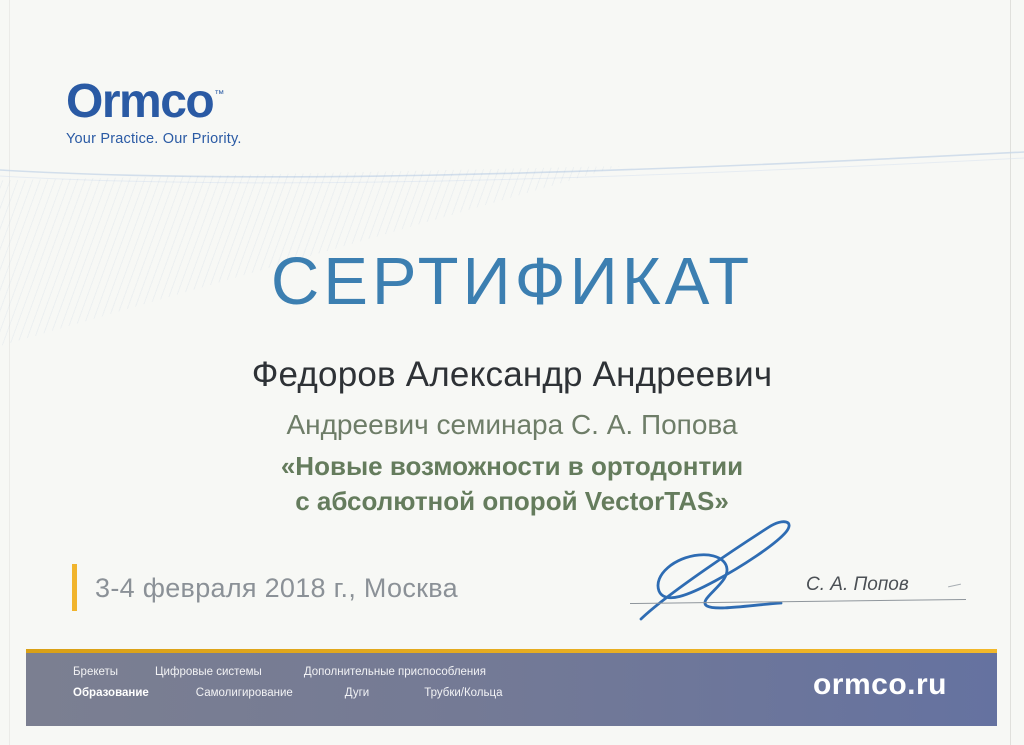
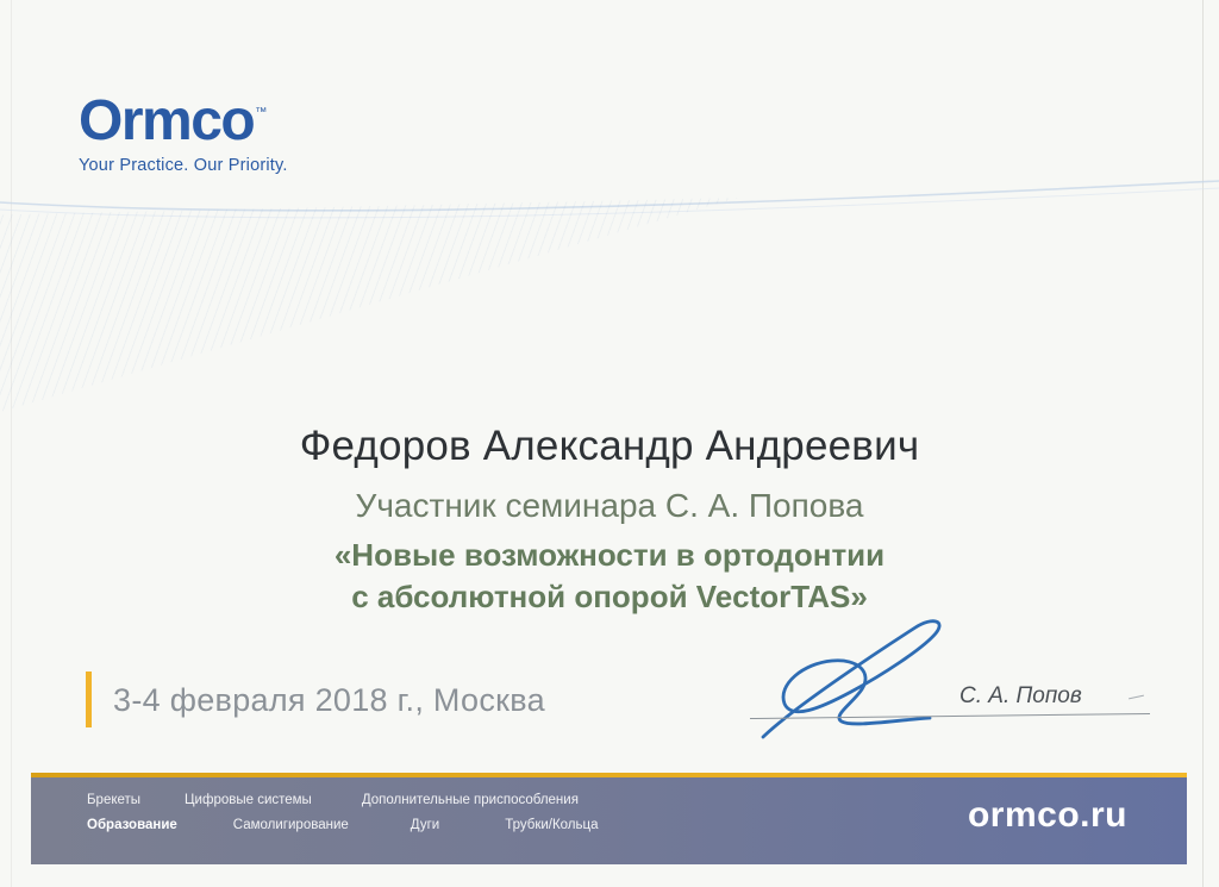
  Ormco™
  Your Practice. Our Priority.
- СЕРТИФИКАТ
  Федоров Александр Андреевич
- Андреевич семинара С. А. Попова
+ Участник семинара С. А. Попова
  «Новые возможности в ортодонтии
  с абсолютной опорой VectorTAS»
  3-4 февраля 2018 г., Москва
  С. А. Попов
  Брекеты
  Цифровые системы
  Дополнительные приспособления
  Образование
  Самолигирование
  Дуги
  Трубки/Кольца
  ormco.ru
